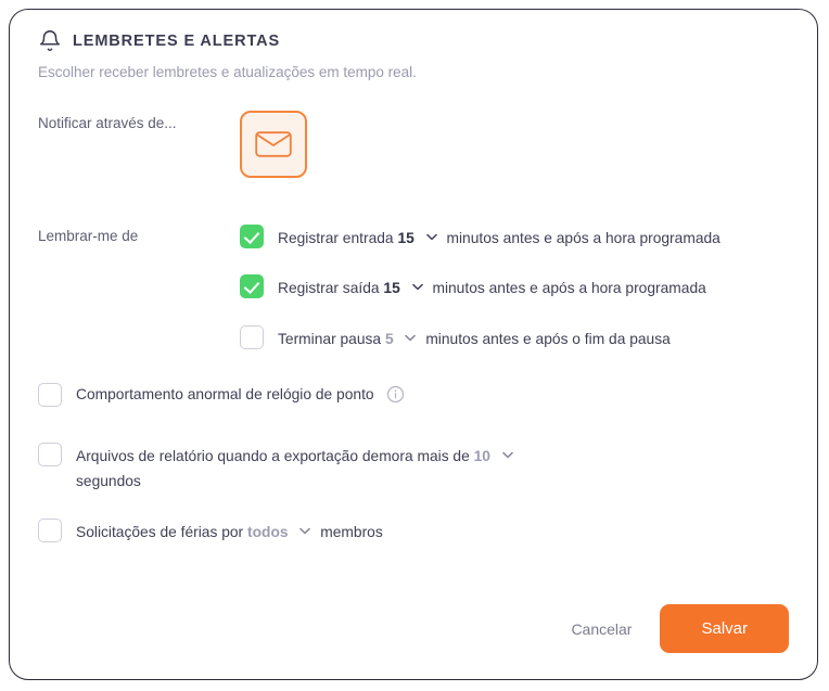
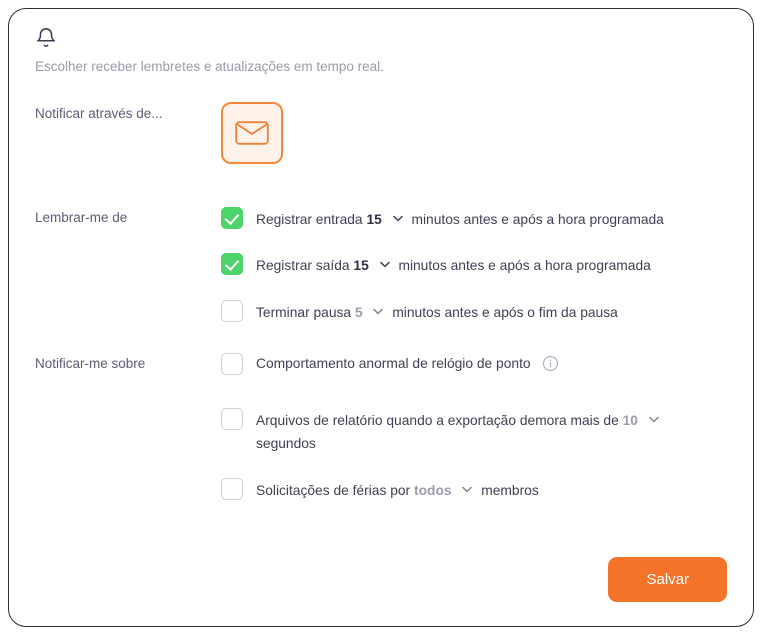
- LEMBRETES E ALERTAS
  Escolher receber lembretes e atualizações em tempo real.
  Notificar através de...
  Lembrar-me de
  Registrar entrada 15 minutos antes e após a hora programada
  Registrar saída 15 minutos antes e após a hora programada
  Terminar pausa 5 minutos antes e após o fim da pausa
+ Notificar-me sobre
  Comportamento anormal de relógio de ponto
  Arquivos de relatório quando a exportação demora mais de 10 segundos
  Solicitações de férias por todos membros
- Cancelar
  Salvar
